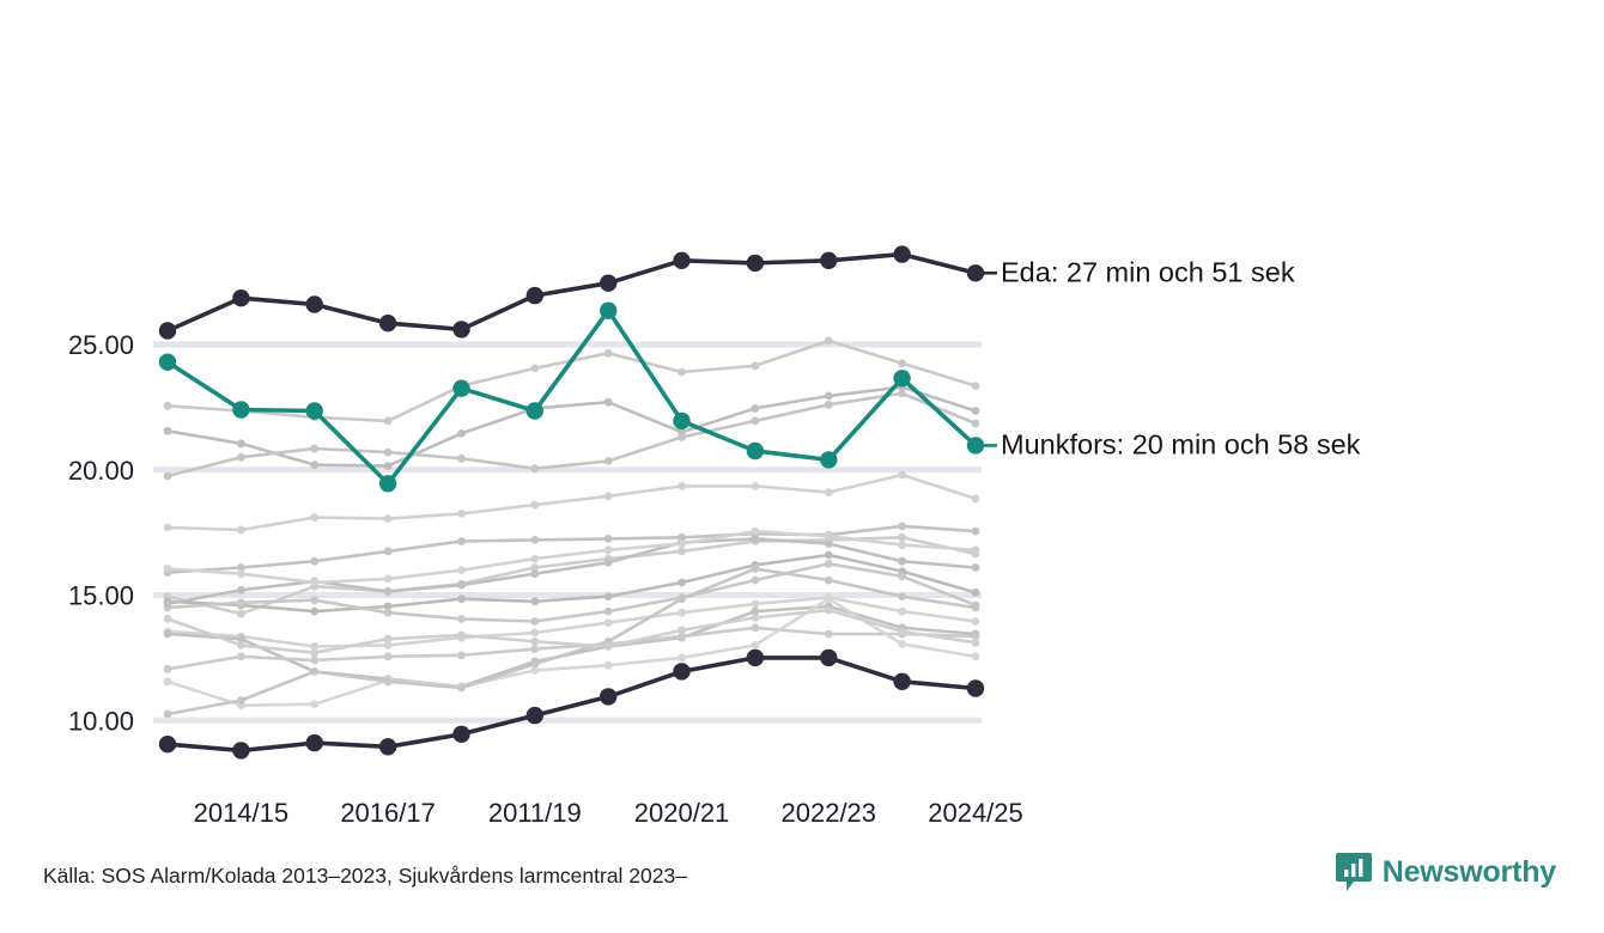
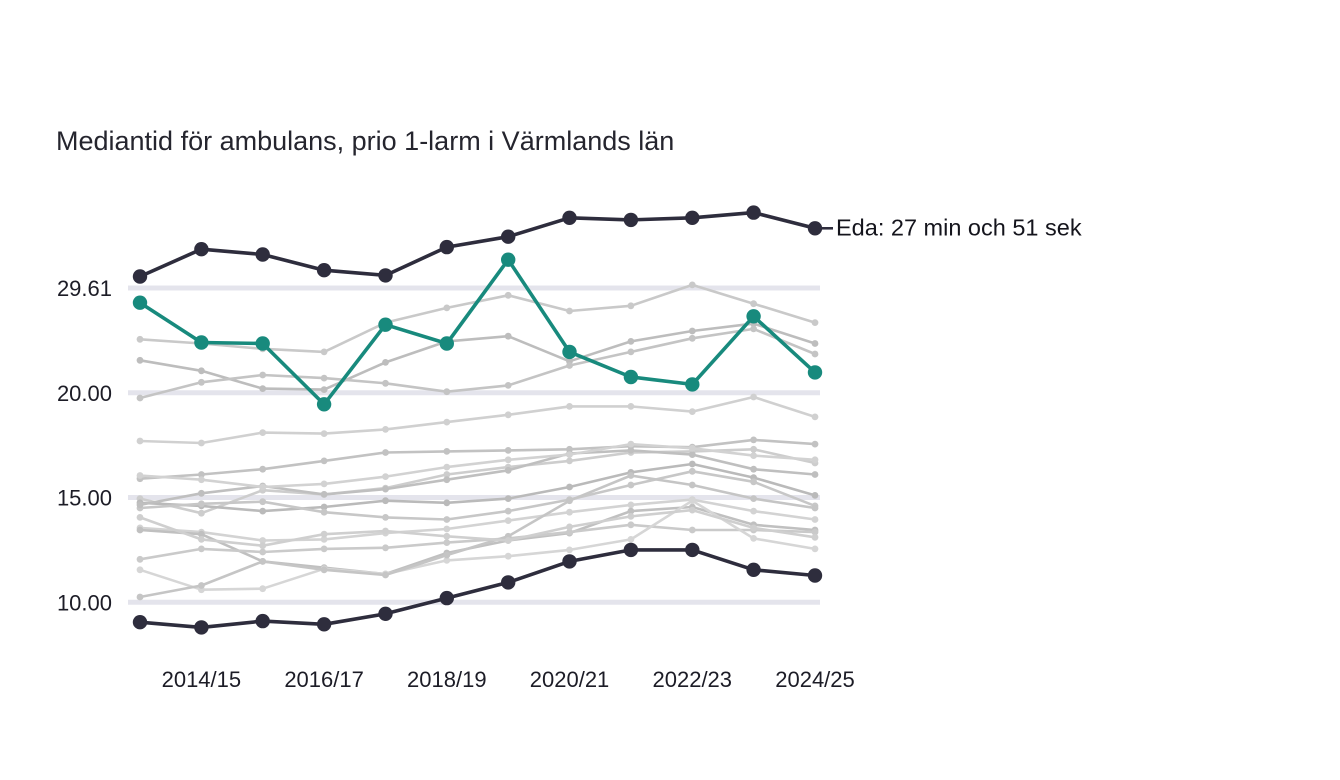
+ Mediantid för ambulans, prio 1-larm i Värmlands län
  10.00
  15.00
  20.00
- 25.00
+ 29.61
  2014/15
  2016/17
- 2011/19
+ 2018/19
  2020/21
  2022/23
  2024/25
  Eda: 27 min och 51 sek
- Munkfors: 20 min och 58 sek
- Källa: SOS Alarm/Kolada 2013–2023, Sjukvårdens larmcentral 2023–
- Newsworthy
